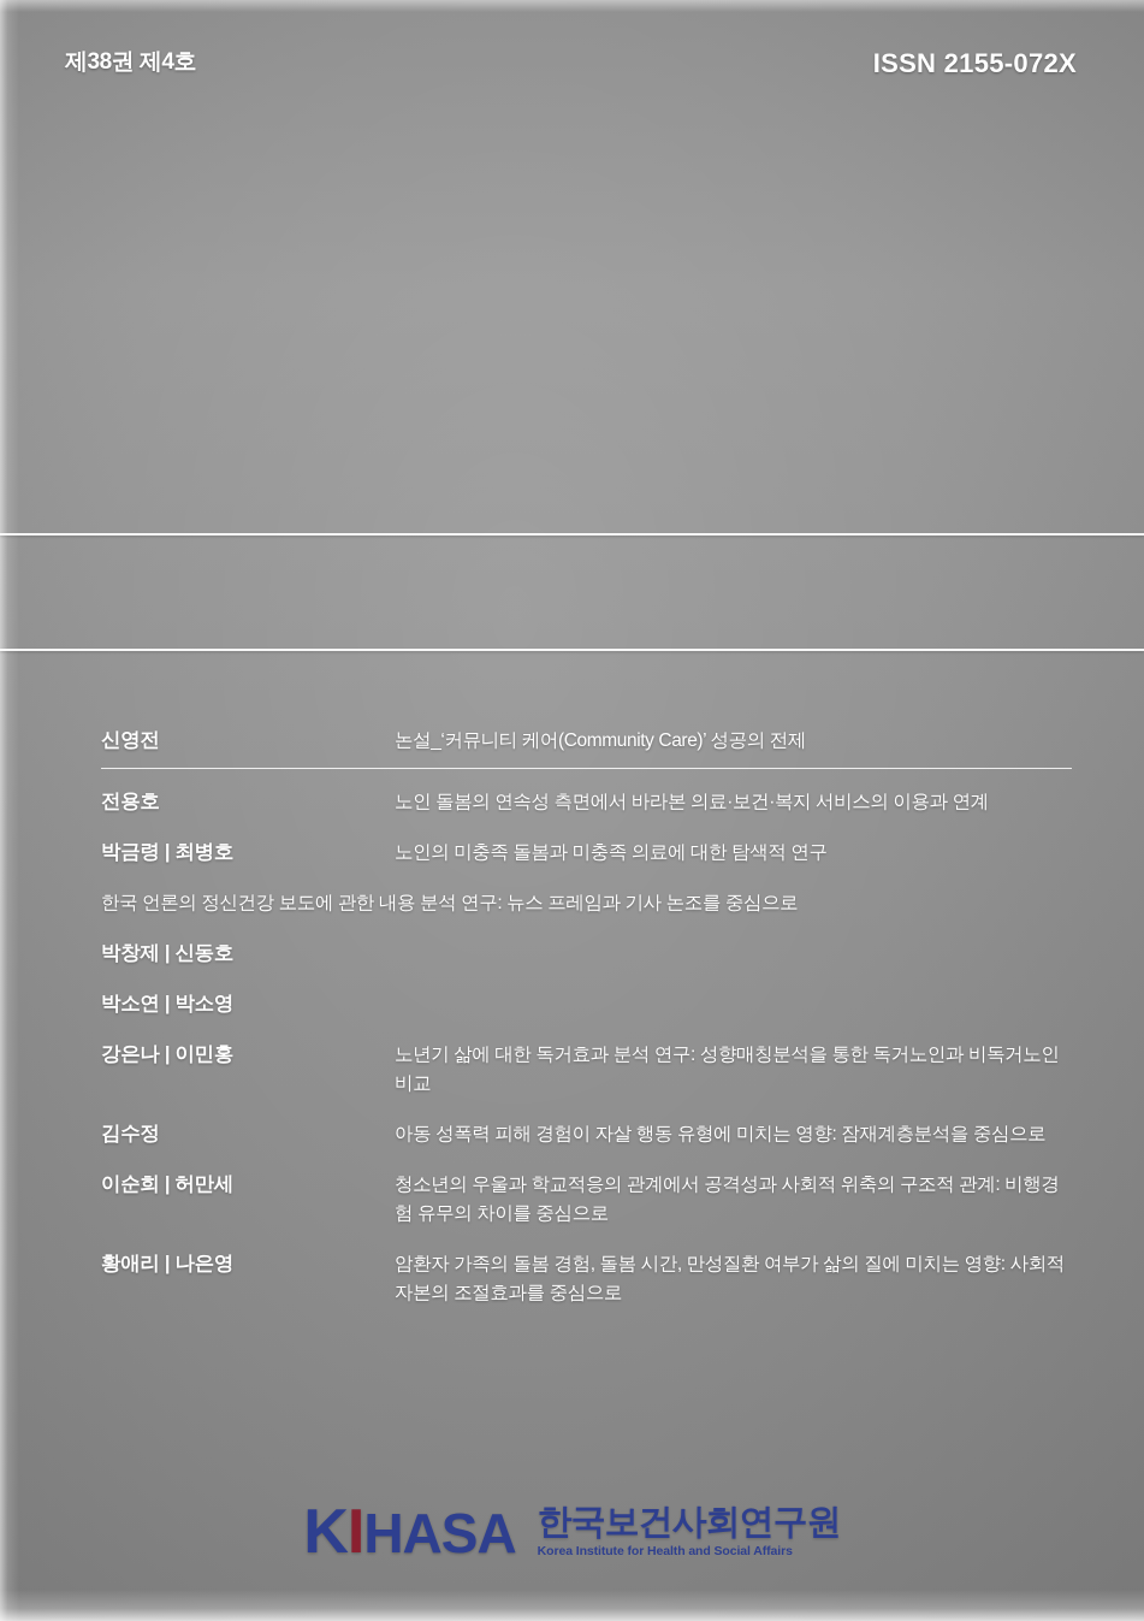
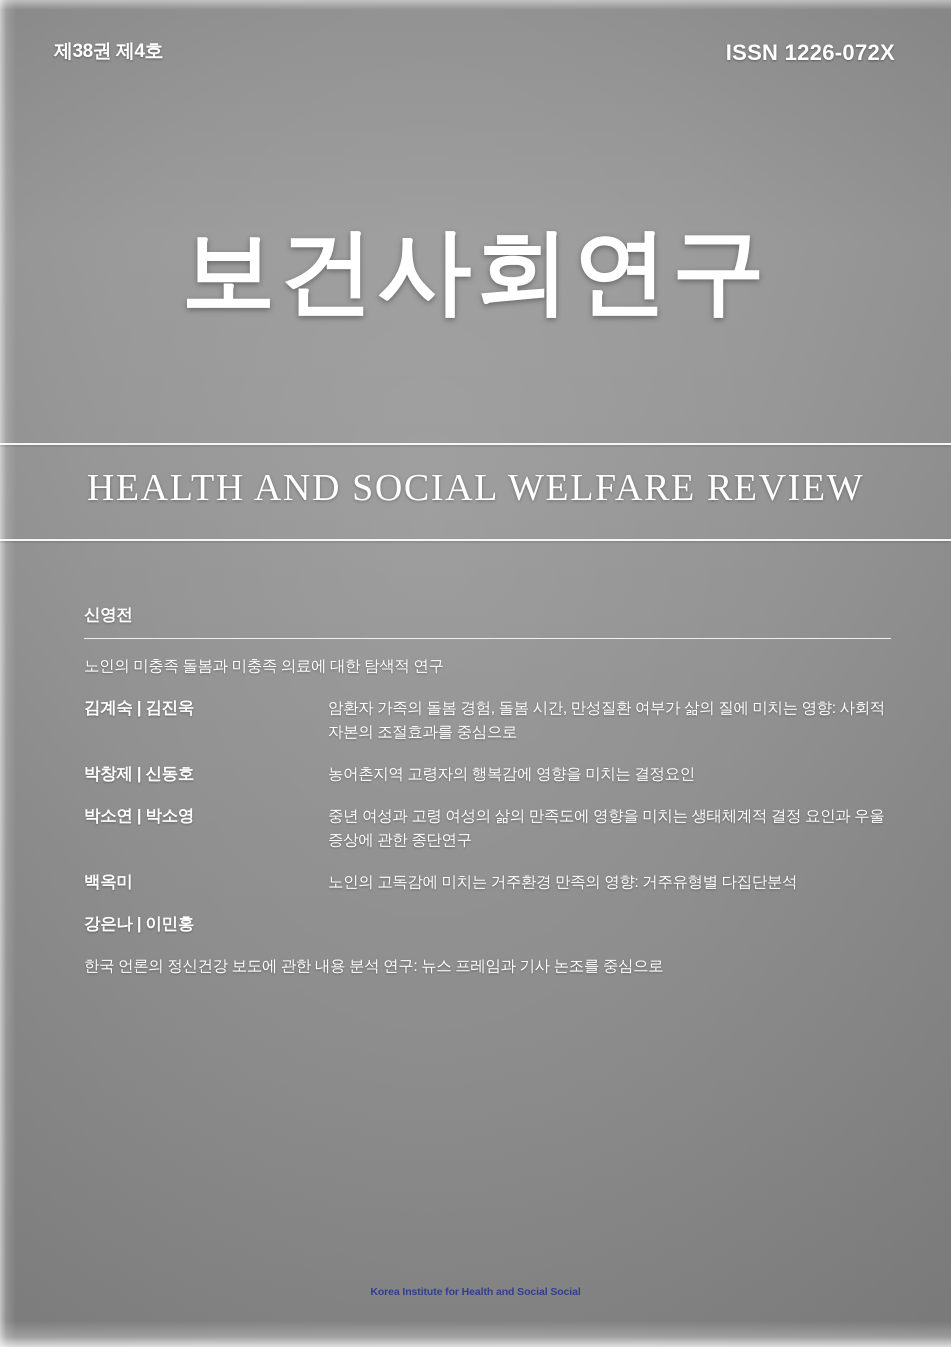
  제38권 제4호
- ISSN 2155-072X
+ ISSN 1226-072X
+ 보건사회연구
+ HEALTH AND SOCIAL WELFARE REVIEW
  신영전
- 논설_‘커뮤니티 케어(Community Care)’ 성공의 전제
- 전용호
- 노인 돌봄의 연속성 측면에서 바라본 의료·보건·복지 서비스의 이용과 연계
- 박금령 | 최병호
  노인의 미충족 돌봄과 미충족 의료에 대한 탐색적 연구
+ 김계숙 | 김진욱
- 한국 언론의 정신건강 보도에 관한 내용 분석 연구: 뉴스 프레임과 기사 논조를 중심으로
+ 암환자 가족의 돌봄 경험, 돌봄 시간, 만성질환 여부가 삶의 질에 미치는 영향: 사회적 자본의 조절효과를 중심으로
  박창제 | 신동호
+ 농어촌지역 고령자의 행복감에 영향을 미치는 결정요인
  박소연 | 박소영
+ 중년 여성과 고령 여성의 삶의 만족도에 영향을 미치는 생태체계적 결정 요인과 우울 증상에 관한 종단연구
+ 백옥미
+ 노인의 고독감에 미치는 거주환경 만족의 영향: 거주유형별 다집단분석
  강은나 | 이민홍
- 노년기 삶에 대한 독거효과 분석 연구: 성향매칭분석을 통한 독거노인과 비독거노인 비교
- 김수정
- 아동 성폭력 피해 경험이 자살 행동 유형에 미치는 영향: 잠재계층분석을 중심으로
- 이순희 | 허만세
- 청소년의 우울과 학교적응의 관계에서 공격성과 사회적 위축의 구조적 관계: 비행경험 유무의 차이를 중심으로
- 황애리 | 나은영
- 암환자 가족의 돌봄 경험, 돌봄 시간, 만성질환 여부가 삶의 질에 미치는 영향: 사회적 자본의 조절효과를 중심으로
+ 한국 언론의 정신건강 보도에 관한 내용 분석 연구: 뉴스 프레임과 기사 논조를 중심으로
- K
- I
- HASA
- 한국보건사회연구원
- Korea Institute for Health and Social Affairs
+ Korea Institute for Health and Social Social
